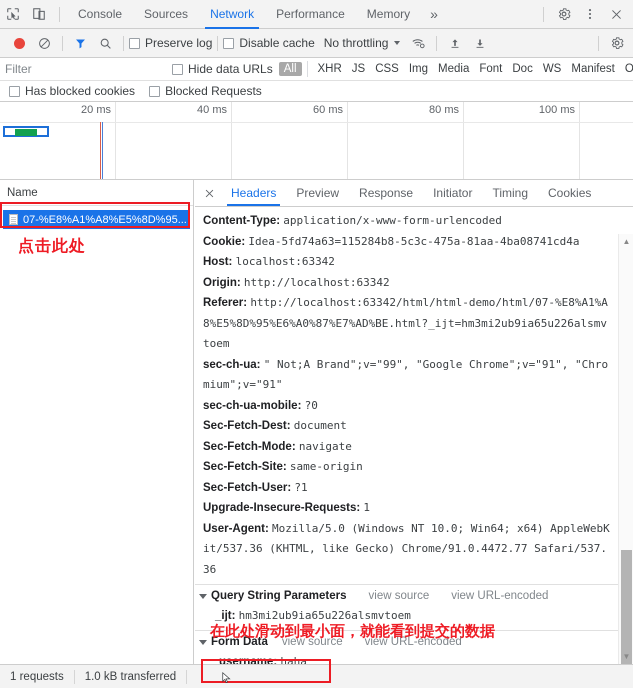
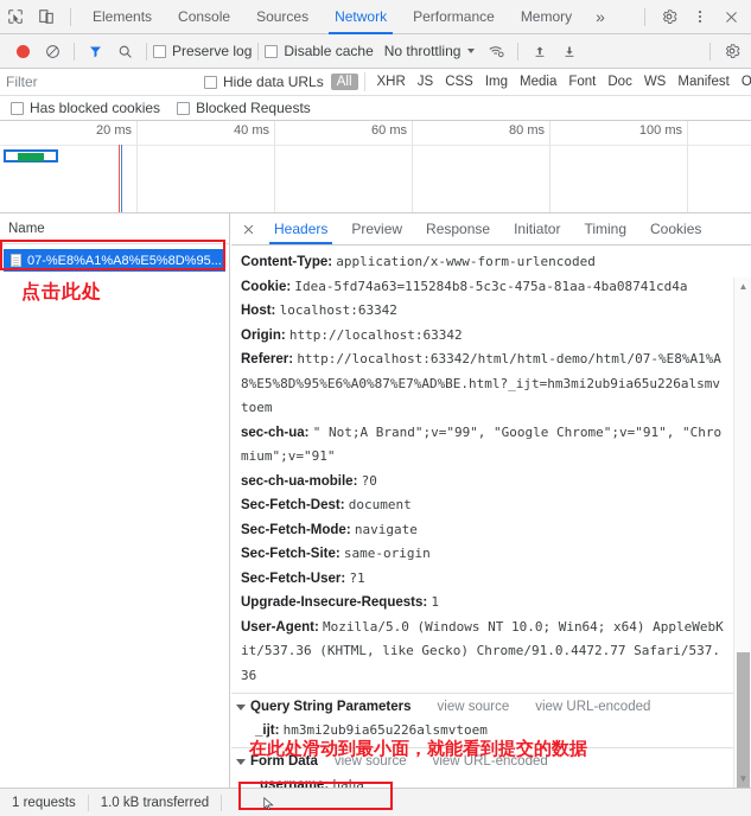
+ Elements
  Console
  Sources
  Network
  Performance
  Memory
  »
  Preserve log
  Disable cache
  No throttling
  Filter
  Hide data URLs
  All
  XHR
  JS
  CSS
  Img
  Media
  Font
  Doc
  WS
  Manifest
  Has blocked cookies
  Blocked Requests
  20 ms
  40 ms
  60 ms
  80 ms
  100 ms
  Name
  07-%E8%A1%A8%E5%8D%95...
  点击此处
  Headers
  Preview
  Response
  Initiator
  Timing
  Cookies
  Content-Type: application/x-www-form-urlencoded
  Cookie: Idea-5fd74a63=115284b8-5c3c-475a-81aa-4ba08741cd4a
  Host: localhost:63342
  Origin: http://localhost:63342
  Referer: http://localhost:63342/html/html-demo/html/07-%E8%A1%A8%E5%8D%95%E6%A0%87%E7%AD%BE.html?_ijt=hm3mi2ub9ia65u226alsmvtoem
  sec-ch-ua: " Not;A Brand";v="99", "Google Chrome";v="91", "Chromium";v="91"
  sec-ch-ua-mobile: ?0
  Sec-Fetch-Dest: document
  Sec-Fetch-Mode: navigate
  Sec-Fetch-Site: same-origin
  Sec-Fetch-User: ?1
  Upgrade-Insecure-Requests: 1
  User-Agent: Mozilla/5.0 (Windows NT 10.0; Win64; x64) AppleWebKit/537.36 (KHTML, like Gecko) Chrome/91.0.4472.77 Safari/537.36
  Query String Parameters
  view source
  view URL-encoded
  _ijt: hm3mi2ub9ia65u226alsmvtoem
  Form Data
  view source
  view URL-encoded
  username: haha
  ▲
  ▼
  在此处滑动到最小面，就能看到提交的数据
  1 requests
  1.0 kB transferred
